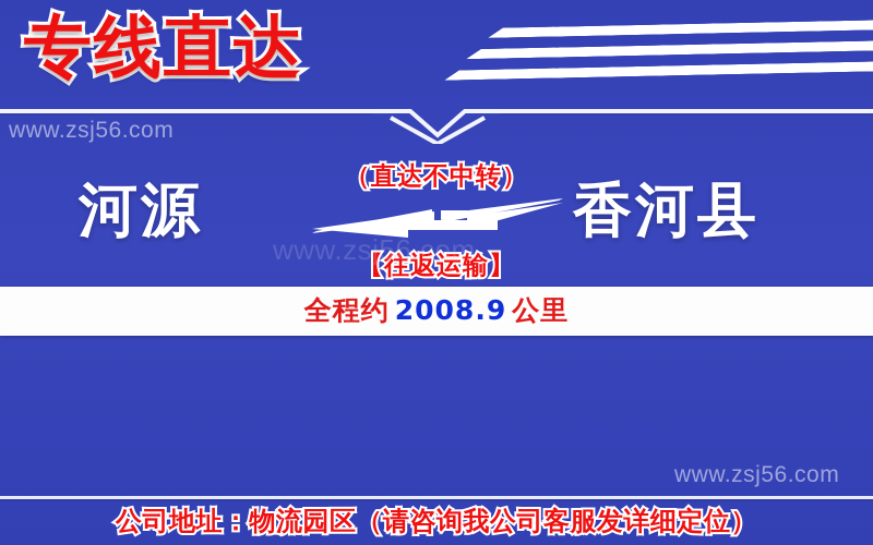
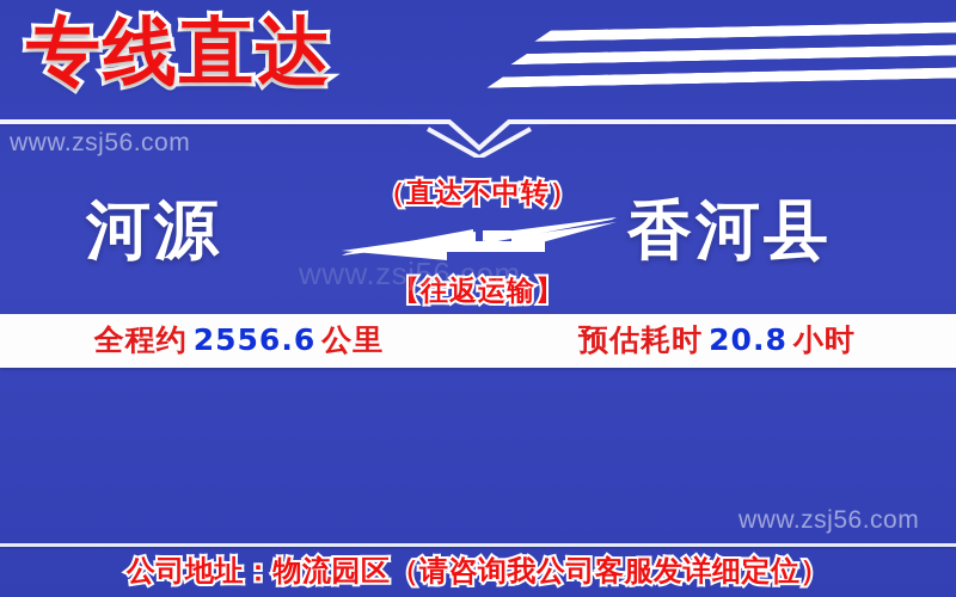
  专线直达
  河源
  （直达不中转）
  【往返运输】
  香河县
- 全程约 2008.9 公里
+ 全程约 2556.6 公里
+ 预估耗时 20.8 小时
  www.zsj56.com
  www.zsj56.com
  www.zsj56.com
  公司地址：物流园区（请咨询我公司客服发详细定位）
